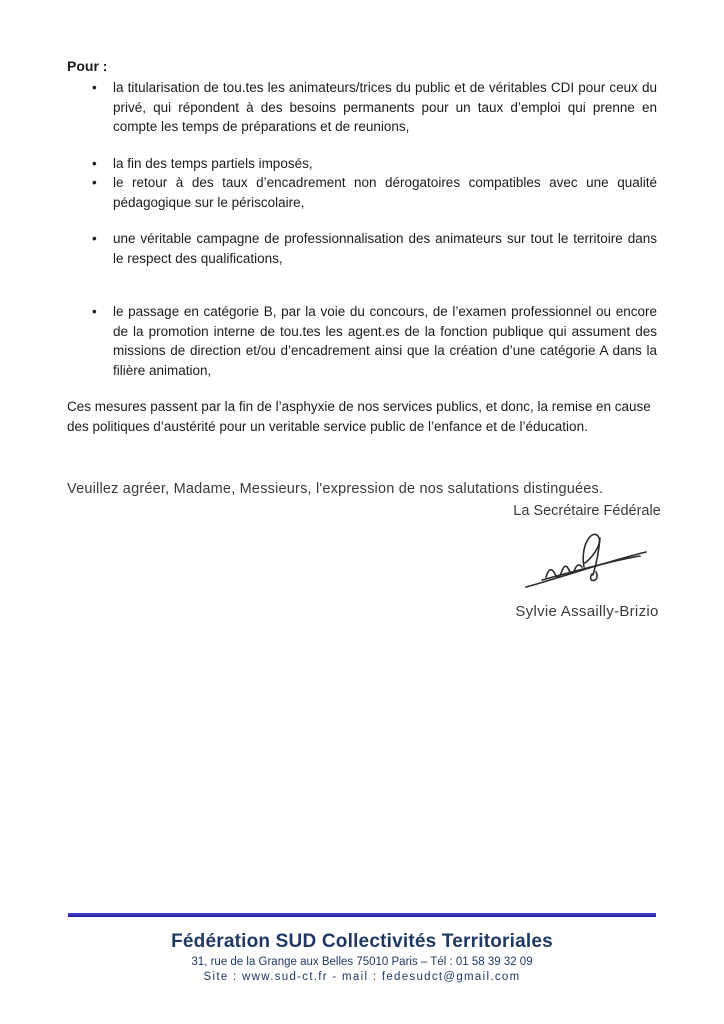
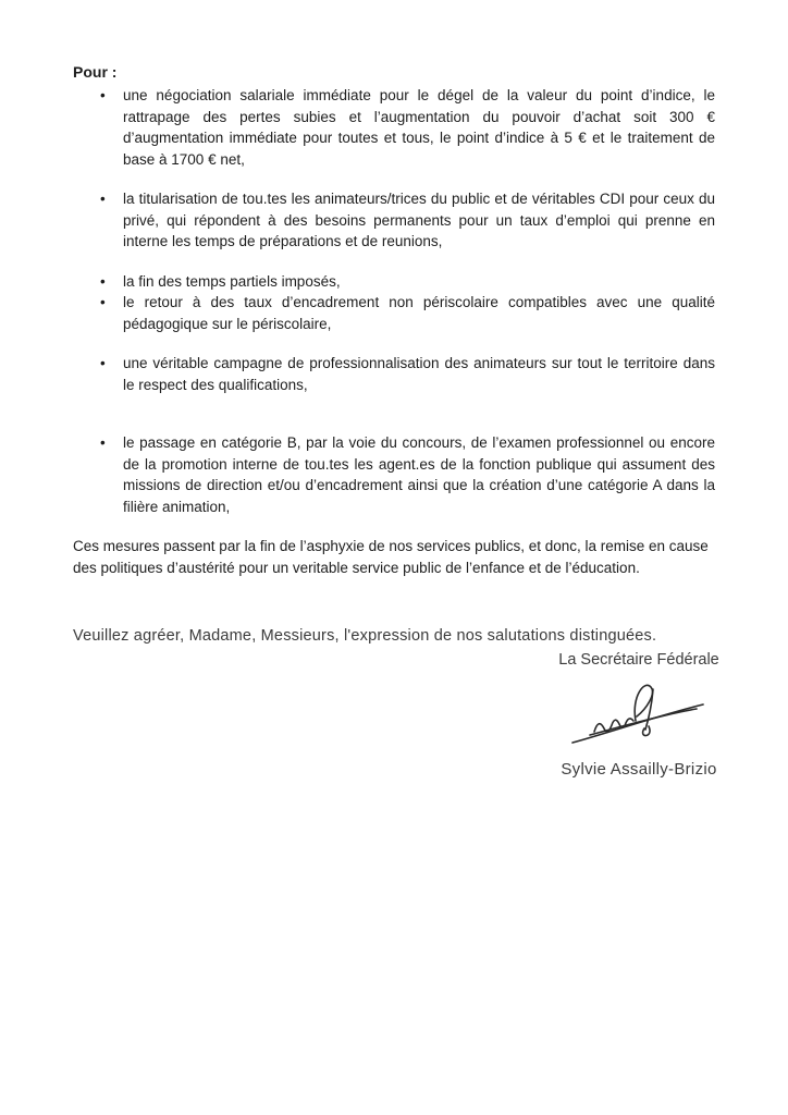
  Pour :
+ une négociation salariale immédiate pour le dégel de la valeur du point d’indice, le rattrapage des pertes subies et l’augmentation du pouvoir d’achat soit 300 € d’augmentation immédiate pour toutes et tous, le point d’indice à 5 € et le traitement de base à 1700 € net,
- la titularisation de tou.tes les animateurs/trices du public et de véritables CDI pour ceux du privé, qui répondent à des besoins permanents pour un taux d’emploi qui prenne en compte les temps de préparations et de reunions,
+ la titularisation de tou.tes les animateurs/trices du public et de véritables CDI pour ceux du privé, qui répondent à des besoins permanents pour un taux d’emploi qui prenne en interne les temps de préparations et de reunions,
  la fin des temps partiels imposés,
- le retour à des taux d’encadrement non dérogatoires compatibles avec une qualité pédagogique sur le périscolaire,
+ le retour à des taux d’encadrement non périscolaire compatibles avec une qualité pédagogique sur le périscolaire,
  une véritable campagne de professionnalisation des animateurs sur tout le territoire dans le respect des qualifications,
  le passage en catégorie B, par la voie du concours, de l’examen professionnel ou encore de la promotion interne de tou.tes les agent.es de la fonction publique qui assument des missions de direction et/ou d’encadrement ainsi que la création d’une catégorie A dans la filière animation,
  Ces mesures passent par la fin de l’asphyxie de nos services publics, et donc, la remise en cause des politiques d’austérité pour un veritable service public de l’enfance et de l’éducation.
  Veuillez agréer, Madame, Messieurs, l'expression de nos salutations distinguées.
  La Secrétaire Fédérale
  Sylvie Assailly-Brizio
- Fédération SUD Collectivités Territoriales
- 31, rue de la Grange aux Belles 75010 Paris – Tél : 01 58 39 32 09
- Site : www.sud-ct.fr - mail : fedesudct@gmail.com
